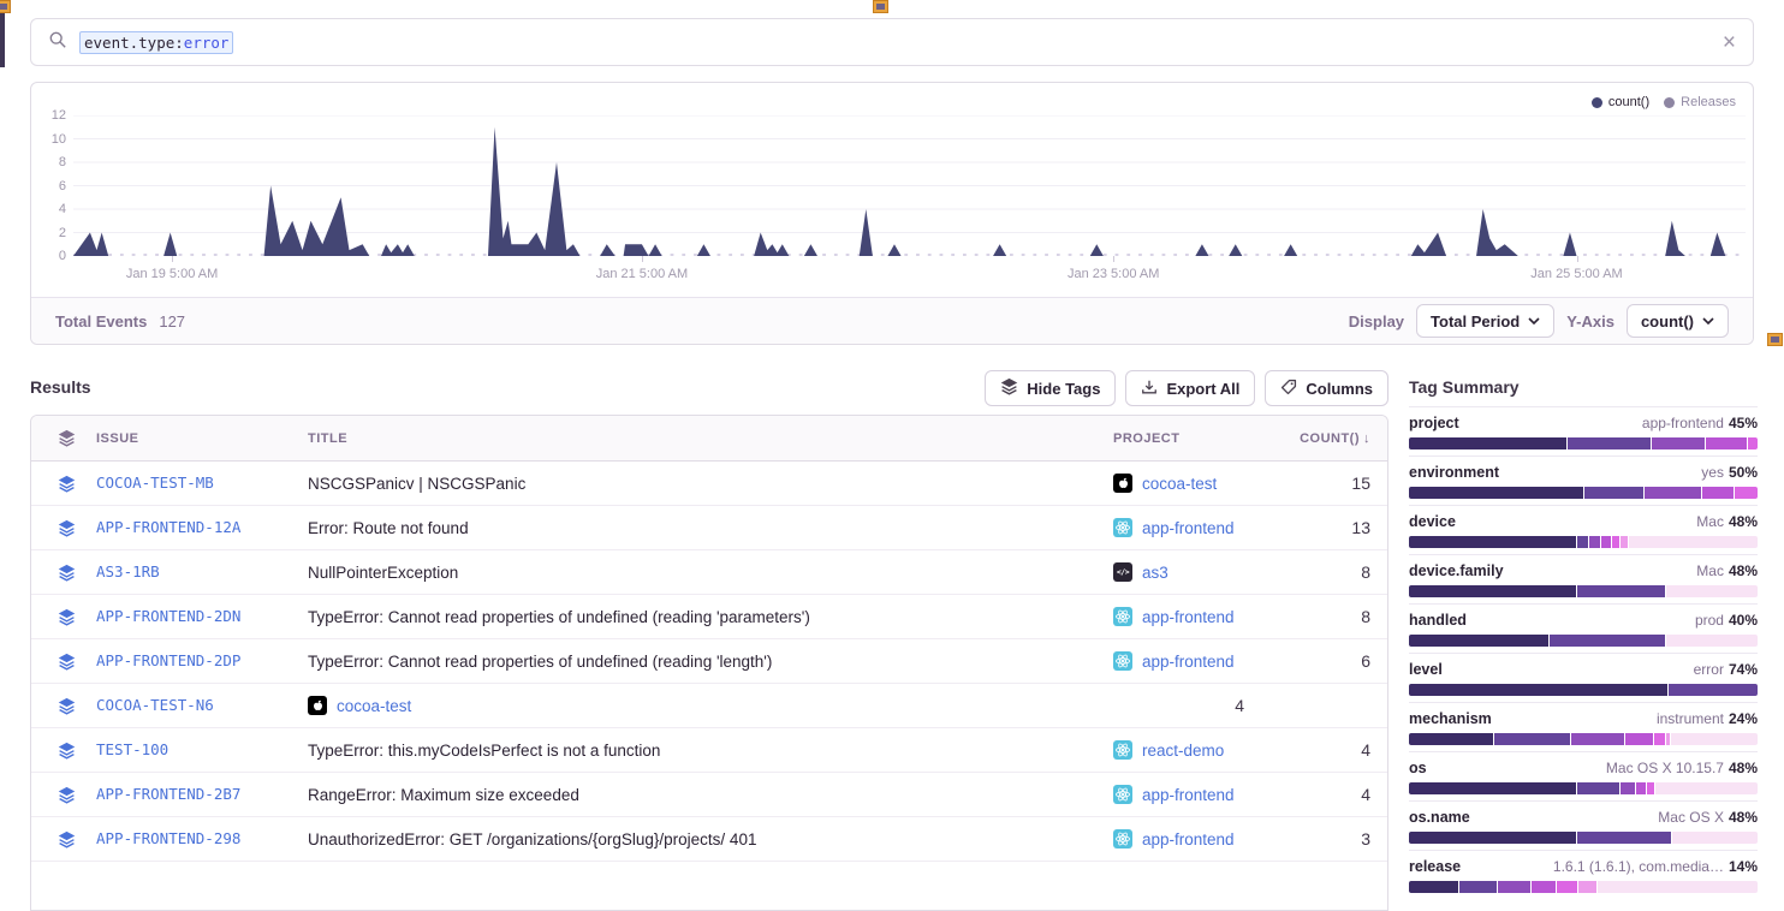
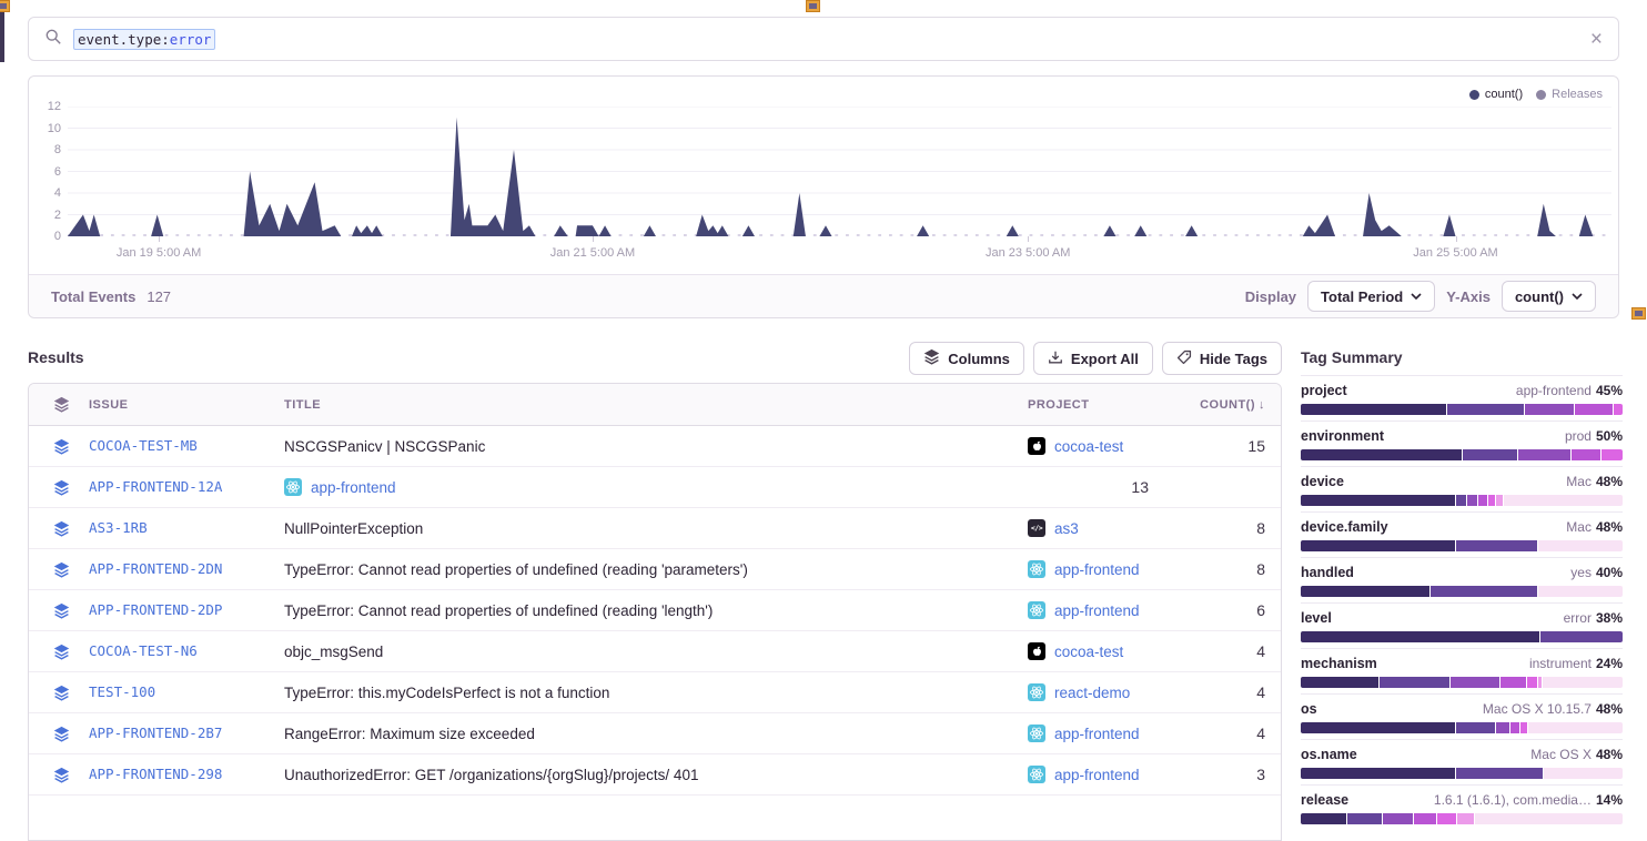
  event.type:
  error
  ×
  count()
  Releases
  0
  2
  4
  6
  8
  10
  12
  Jan 19 5:00 AM
  Jan 21 5:00 AM
  Jan 23 5:00 AM
  Jan 25 5:00 AM
  Total Events
  127
  Display
  Total Period
  Y-Axis
  count()
  Results
- Hide Tags
+ Columns
  Export All
- Columns
+ Hide Tags
  ISSUE
  TITLE
  PROJECT
  COUNT()
  ↓
  COCOA-TEST-MB
  NSCGSPanicv | NSCGSPanic
  cocoa-test
  15
  APP-FRONTEND-12A
- Error: Route not found
  app-frontend
  13
  AS3-1RB
  NullPointerException
  </>
  as3
  8
  APP-FRONTEND-2DN
  TypeError: Cannot read properties of undefined (reading 'parameters')
  app-frontend
  8
  APP-FRONTEND-2DP
  TypeError: Cannot read properties of undefined (reading 'length')
  app-frontend
  6
  COCOA-TEST-N6
+ objc_msgSend
  cocoa-test
  4
  TEST-100
  TypeError: this.myCodeIsPerfect is not a function
  react-demo
  4
  APP-FRONTEND-2B7
  RangeError: Maximum size exceeded
  app-frontend
  4
  APP-FRONTEND-298
  UnauthorizedError: GET /organizations/{orgSlug}/projects/ 401
  app-frontend
  3
  Tag Summary
  project
  app-frontend 45%
  environment
- yes 50%
+ prod 50%
  device
  Mac 48%
  device.family
  Mac 48%
  handled
- prod 40%
+ yes 40%
  level
- error 74%
+ error 38%
  mechanism
  instrument 24%
  os
  Mac OS X 10.15.7 48%
  os.name
  Mac OS X 48%
  release
  1.6.1 (1.6.1), com.media… 14%
